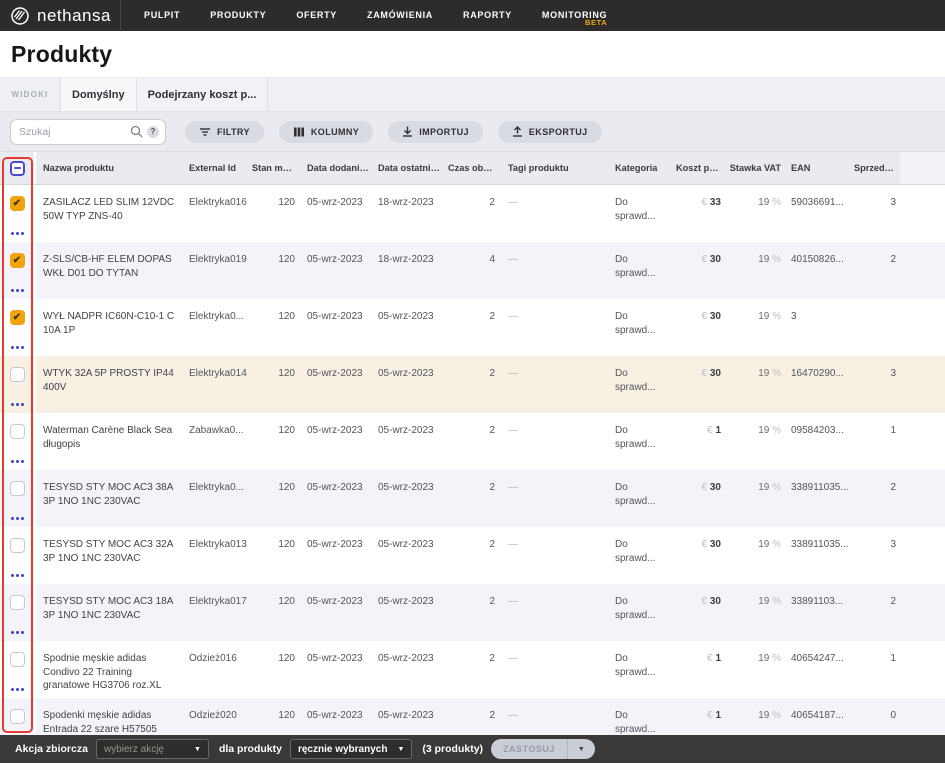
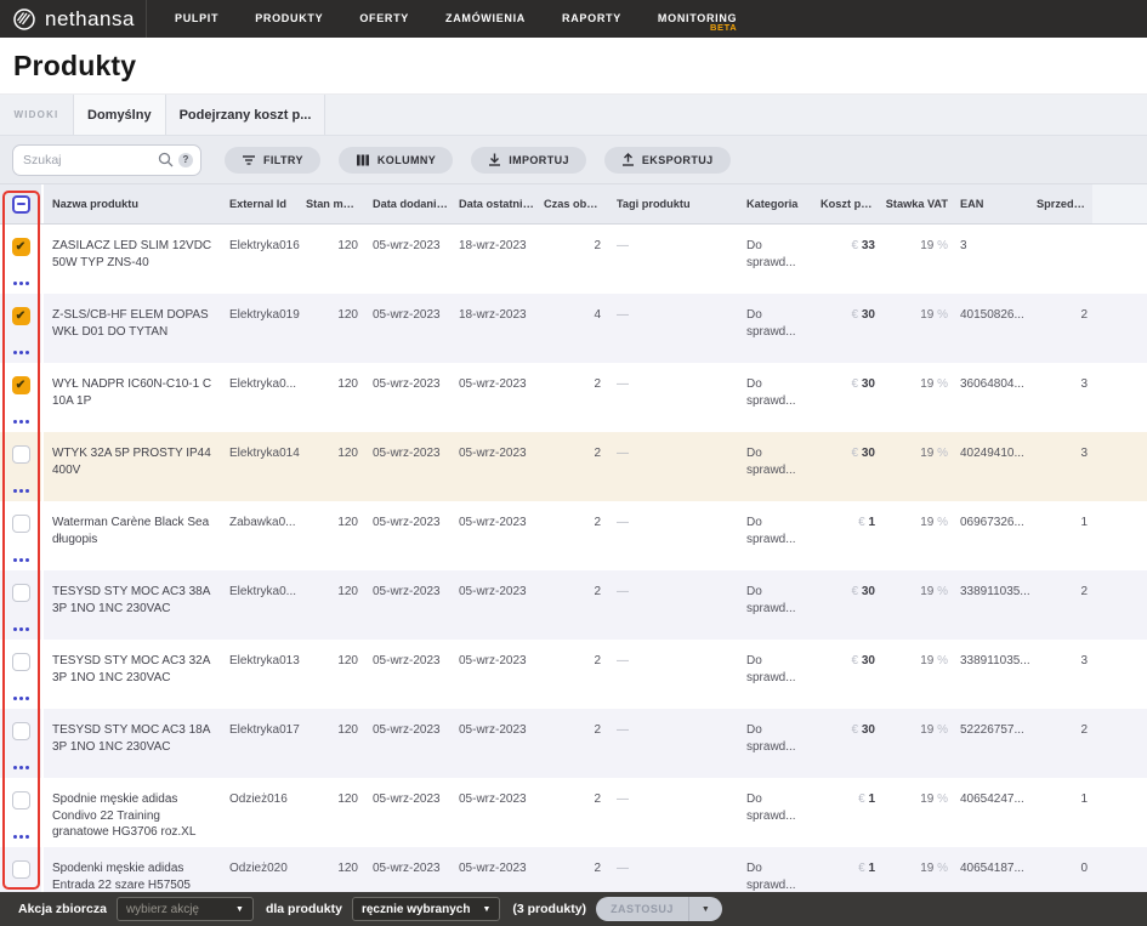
  nethansa
  PULPIT
  PRODUKTY
  OFERTY
  ZAMÓWIENIA
  RAPORTY
  MONITORING
  BETA
  Produkty
  WIDOKI
  Domyślny
  Podejrzany koszt p...
  Szukaj
  ?
  FILTRY
  KOLUMNY
  IMPORTUJ
  EKSPORTUJ
  Nazwa produktu
  External Id
  Stan mag..
  Data dodania...
  Data ostatnie...
  Czas obsł...
  Tagi produktu
  Kategoria
  Koszt pro..
  Stawka VAT
  EAN
  Sprzedaż .
  ✔
  ZASILACZ LED SLIM 12VDC 50W TYP ZNS-40
  Elektryka016
  120
  05-wrz-2023
  18-wrz-2023
  2
  —
  Do sprawd...
  € 33
  19 %
- 59036691...
  3
  ✔
  Z-SLS/CB-HF ELEM DOPAS WKŁ D01 DO TYTAN
  Elektryka019
  120
  05-wrz-2023
  18-wrz-2023
  4
  —
  Do sprawd...
  € 30
  19 %
  40150826...
  2
  ✔
  WYŁ NADPR IC60N-C10-1 C 10A 1P
  Elektryka0...
  120
  05-wrz-2023
  05-wrz-2023
  2
  —
  Do sprawd...
  € 30
  19 %
+ 36064804...
  3
  WTYK 32A 5P PROSTY IP44 400V
  Elektryka014
  120
  05-wrz-2023
  05-wrz-2023
  2
  —
  Do sprawd...
  € 30
  19 %
- 16470290...
+ 40249410...
  3
  Waterman Carène Black Sea długopis
  Zabawka0...
  120
  05-wrz-2023
  05-wrz-2023
  2
  —
  Do sprawd...
  € 1
  19 %
- 09584203...
+ 06967326...
  1
  TESYSD STY MOC AC3 38A 3P 1NO 1NC 230VAC
  Elektryka0...
  120
  05-wrz-2023
  05-wrz-2023
  2
  —
  Do sprawd...
  € 30
  19 %
  338911035...
  2
  TESYSD STY MOC AC3 32A 3P 1NO 1NC 230VAC
  Elektryka013
  120
  05-wrz-2023
  05-wrz-2023
  2
  —
  Do sprawd...
  € 30
  19 %
  338911035...
  3
  TESYSD STY MOC AC3 18A 3P 1NO 1NC 230VAC
  Elektryka017
  120
  05-wrz-2023
  05-wrz-2023
  2
  —
  Do sprawd...
  € 30
  19 %
- 33891103...
+ 52226757...
  2
  Spodnie męskie adidas Condivo 22 Training granatowe HG3706 roz.XL
  Odzież016
  120
  05-wrz-2023
  05-wrz-2023
  2
  —
  Do sprawd...
  € 1
  19 %
  40654247...
  1
  Spodenki męskie adidas Entrada 22 szare H57505
  Odzież020
  120
  05-wrz-2023
  05-wrz-2023
  2
  —
  Do sprawd...
  € 1
  19 %
  40654187...
  0
  Akcja zbiorcza
  wybierz akcję
  dla produkty
  ręcznie wybranych
  (3 produkty)
  ZASTOSUJ
